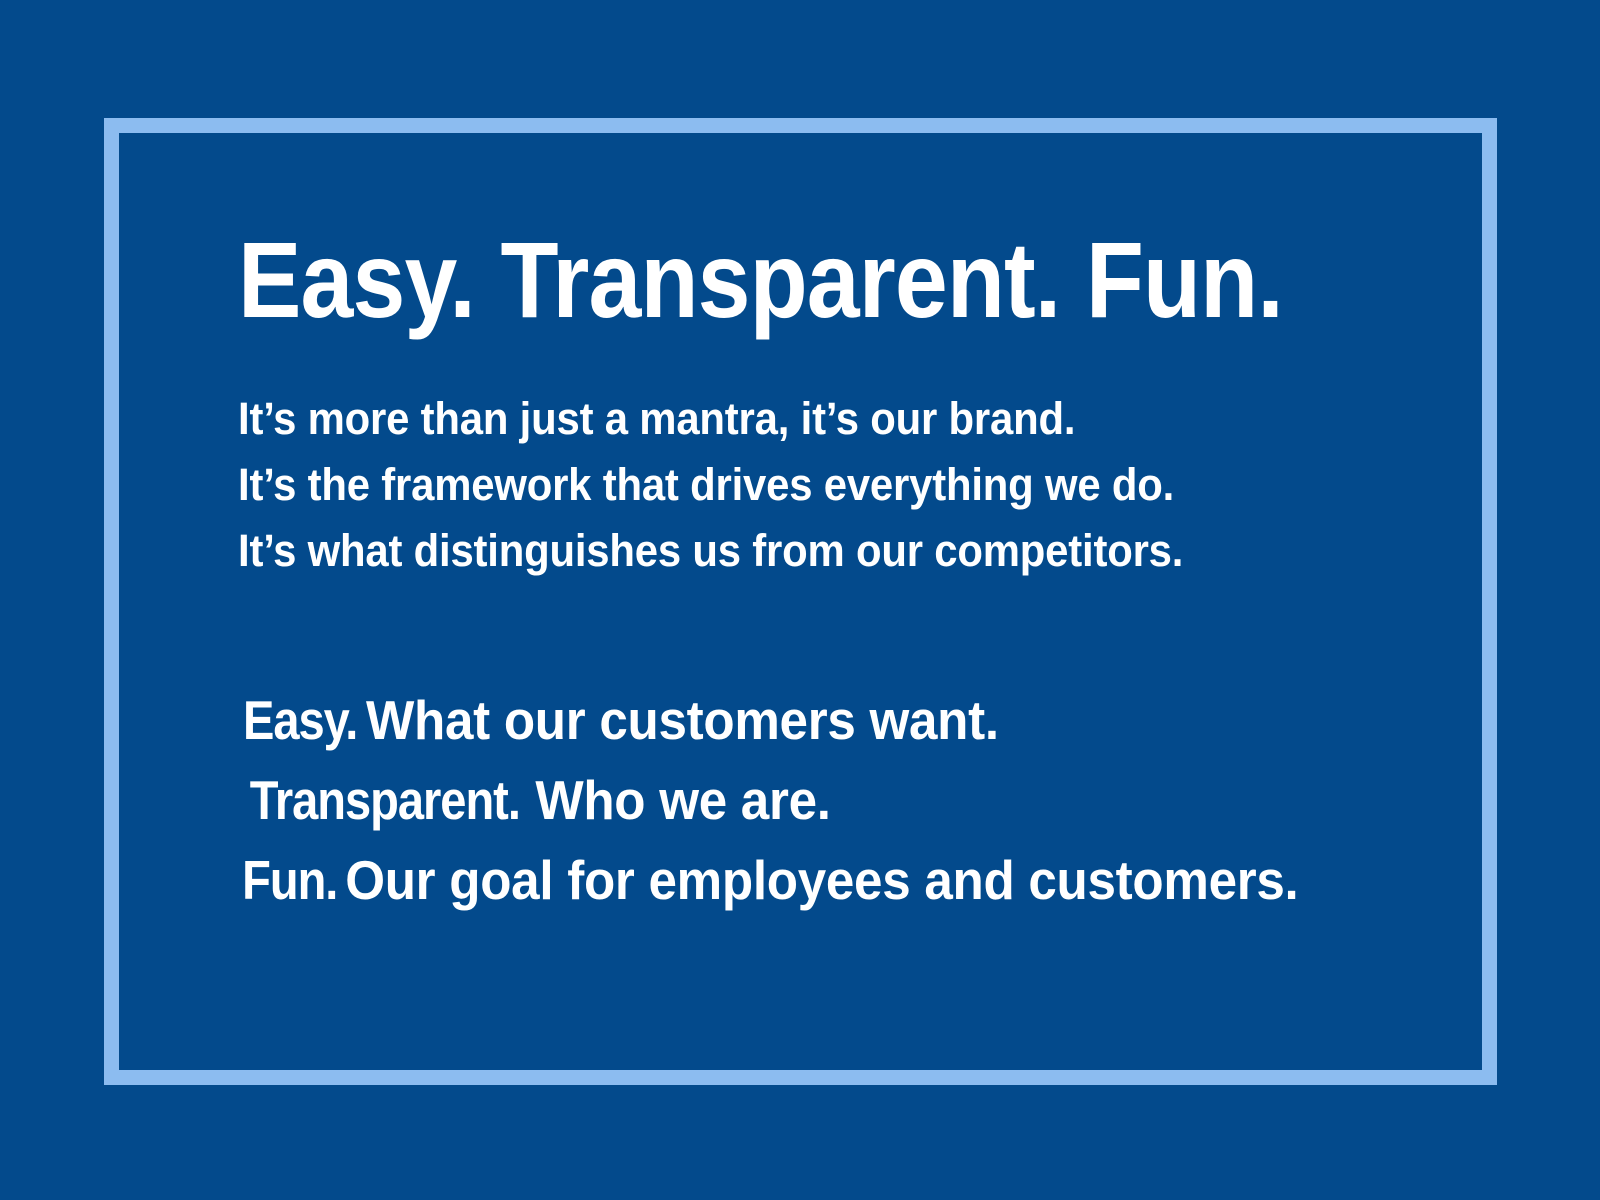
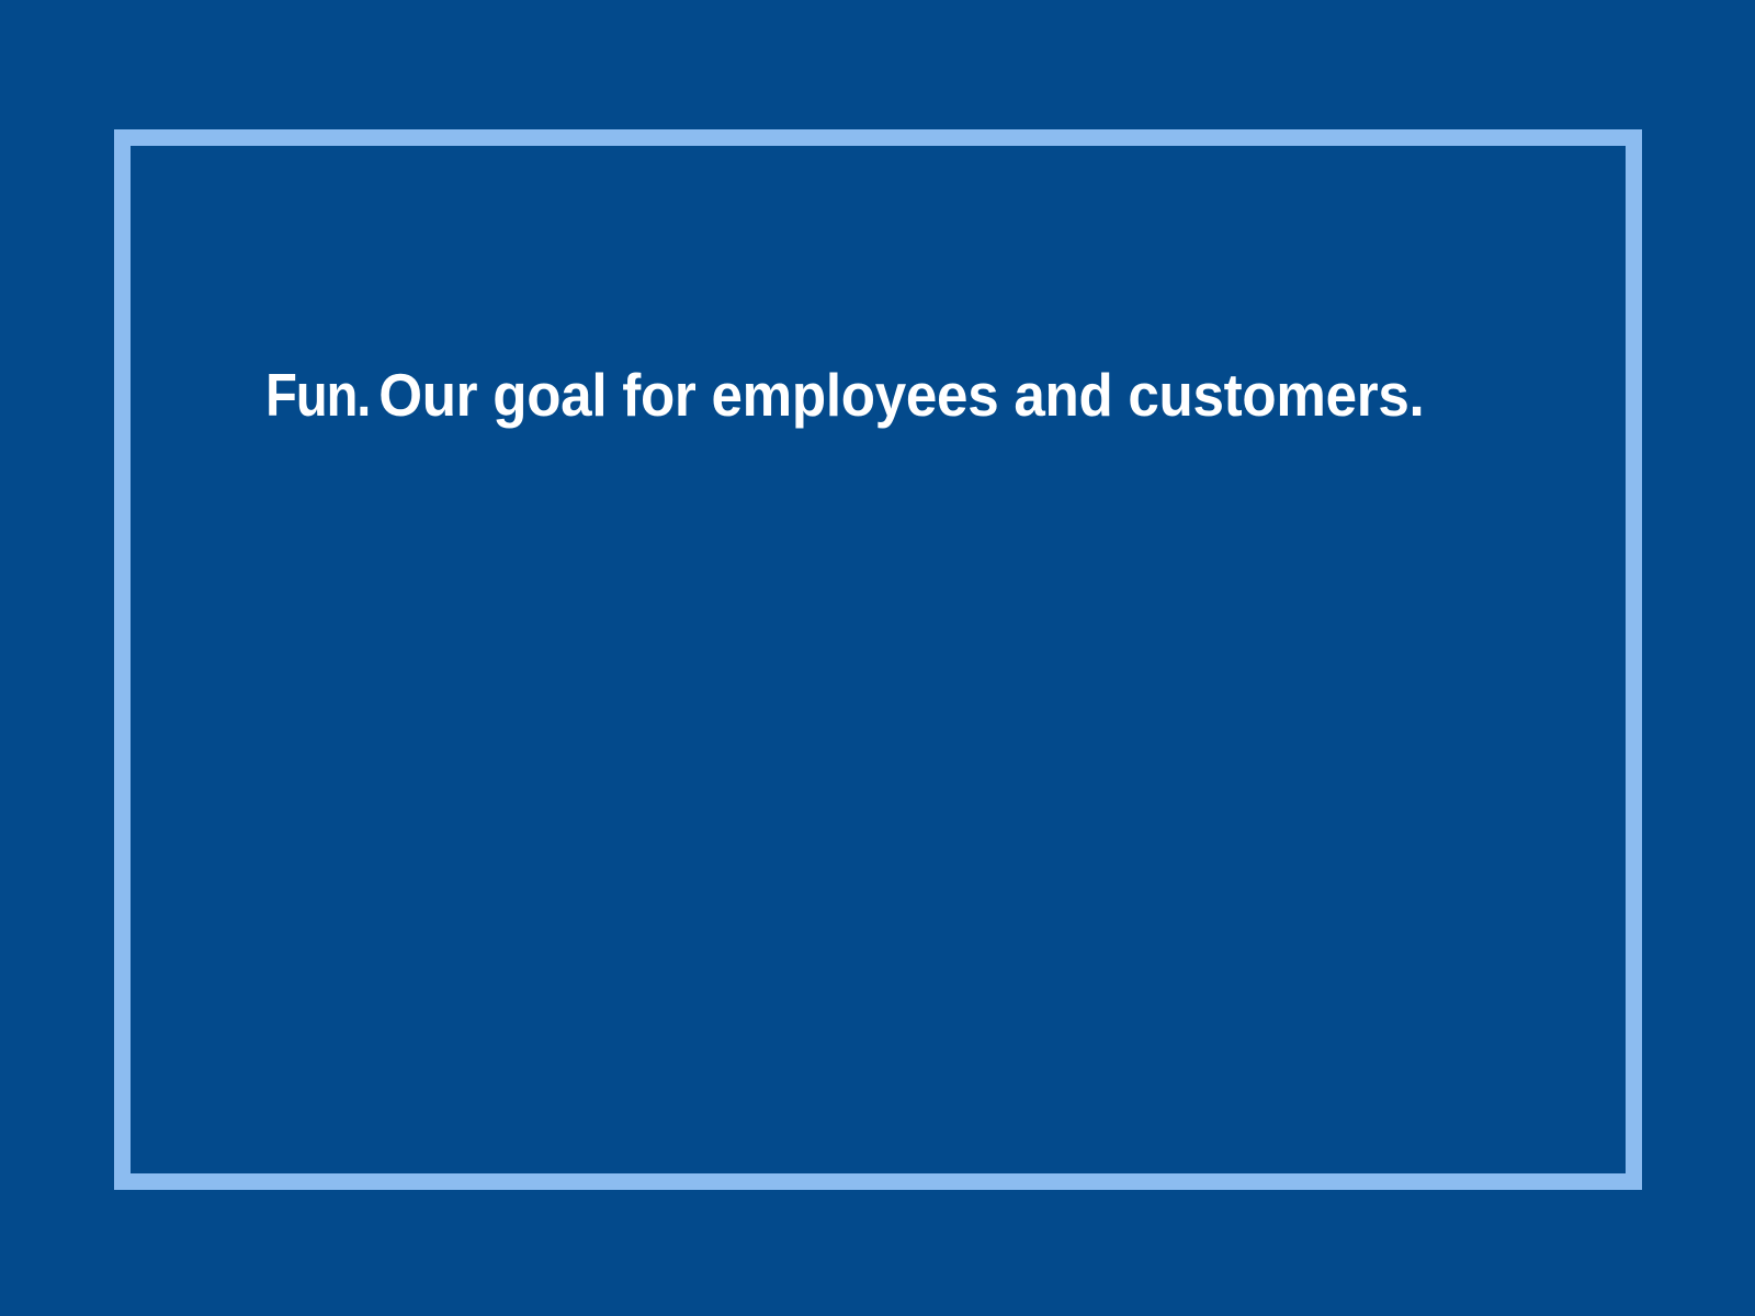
- Easy. Transparent. Fun.
- It’s more than just a mantra, it’s our brand.
- It’s the framework that drives everything we do.
- It’s what distinguishes us from our competitors.
- Easy. What our customers want.
- Transparent. Who we are.
  Fun. Our goal for employees and customers.
